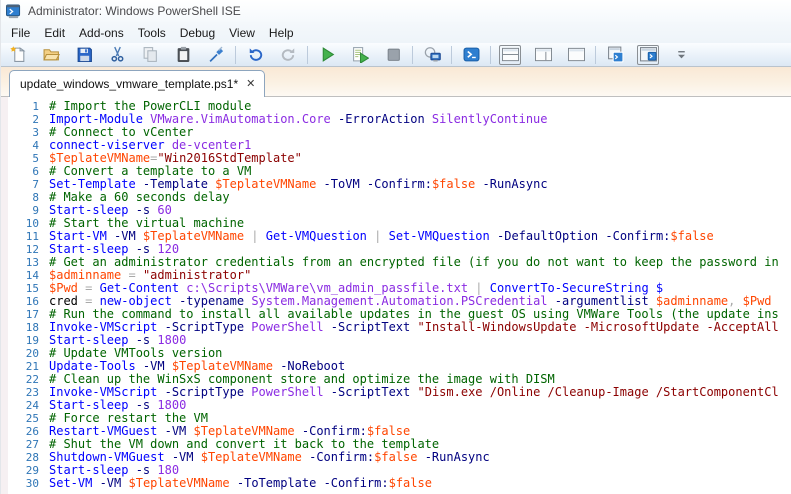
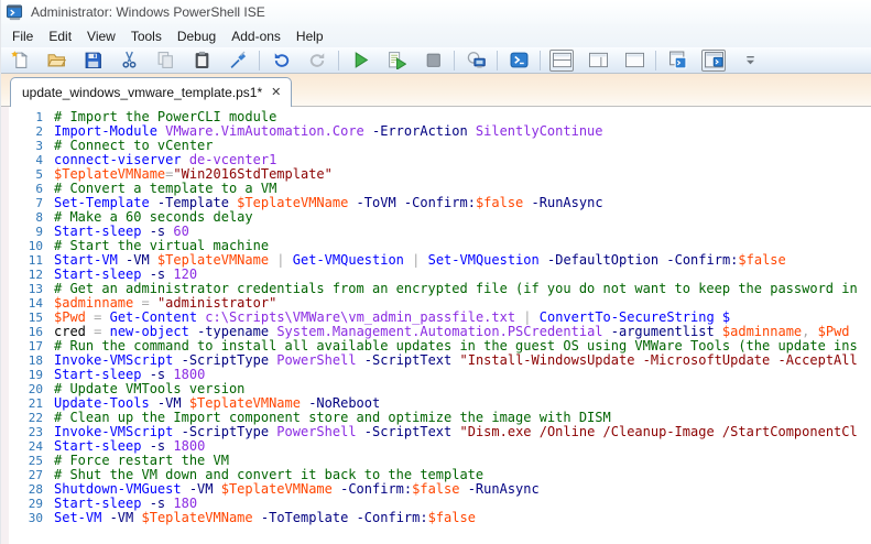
  Administrator: Windows PowerShell ISE
  File
  Edit
- Add-ons
+ View
  Tools
  Debug
- View
+ Add-ons
  Help
  update_windows_vmware_template.ps1*
  ✕
  1
  # Import the PowerCLI module
  2
  Import-Module VMware.VimAutomation.Core -ErrorAction SilentlyContinue
  3
  # Connect to vCenter
  4
  connect-viserver de-vcenter1
  5
  $TeplateVMName="Win2016StdTemplate"
  6
  # Convert a template to a VM
  7
  Set-Template -Template $TeplateVMName -ToVM -Confirm:$false -RunAsync
  8
  # Make a 60 seconds delay
  9
  Start-sleep -s 60
  10
  # Start the virtual machine
  11
  Start-VM -VM $TeplateVMName | Get-VMQuestion | Set-VMQuestion -DefaultOption -Confirm:$false
  12
  Start-sleep -s 120
  13
  # Get an administrator credentials from an encrypted file (if you do not want to keep the password in
  14
  $adminname = "administrator"
  15
  $Pwd = Get-Content c:\Scripts\VMWare\vm_admin_passfile.txt | ConvertTo-SecureString $
  16
  cred = new-object -typename System.Management.Automation.PSCredential -argumentlist $adminname, $Pwd
  17
  # Run the command to install all available updates in the guest OS using VMWare Tools (the update ins
  18
  Invoke-VMScript -ScriptType PowerShell -ScriptText "Install-WindowsUpdate -MicrosoftUpdate -AcceptAll
  19
  Start-sleep -s 1800
  20
  # Update VMTools version
  21
  Update-Tools -VM $TeplateVMName -NoReboot
  22
- # Clean up the WinSxS component store and optimize the image with DISM
+ # Clean up the Import component store and optimize the image with DISM
  23
  Invoke-VMScript -ScriptType PowerShell -ScriptText "Dism.exe /Online /Cleanup-Image /StartComponentCl
  24
  Start-sleep -s 1800
  25
  # Force restart the VM
- 26
- Restart-VMGuest -VM $TeplateVMName -Confirm:$false
  27
  # Shut the VM down and convert it back to the template
  28
  Shutdown-VMGuest -VM $TeplateVMName -Confirm:$false -RunAsync
  29
  Start-sleep -s 180
  30
  Set-VM -VM $TeplateVMName -ToTemplate -Confirm:$false
